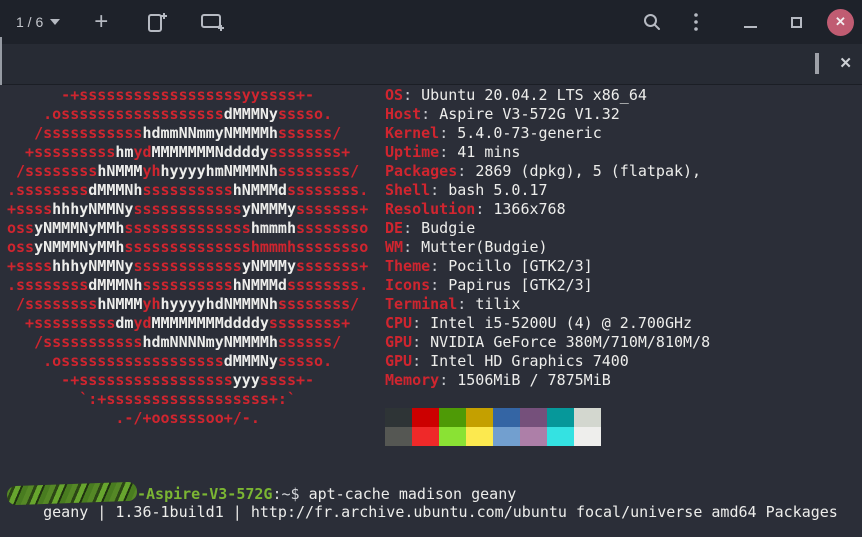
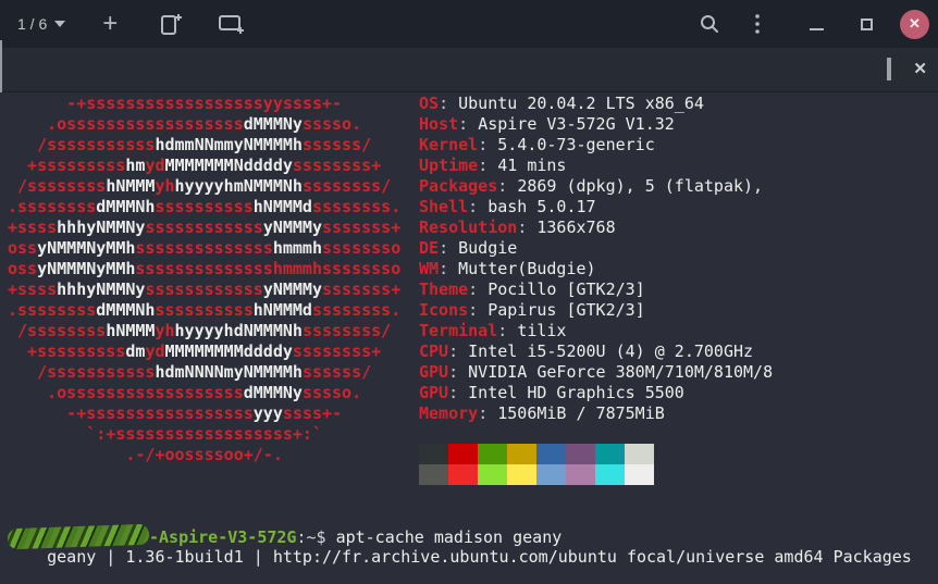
  1 / 6
  +
  ✕
  ✕
  -+ssssssssssssssssssyyssss+-
  .ossssssssssssssssssdMMMNysssso.
  /ssssssssssshdmmNNmmyNMMMMhssssss/
  +ssssssssshmydMMMMMMMNddddyssssssss+
  /sssssssshNMMMyhhyyyyhmNMMMNhssssssss/
  .ssssssssdMMMNhsssssssssshNMMMdssssssss.
  +sssshhhyNMMNyssssssssssssyNMMMysssssss+
  ossyNMMMNyMMhsssssssssssssshmmmhssssssso
  ossyNMMMNyMMhsssssssssssssshmmmhssssssso
  +sssshhhyNMMNyssssssssssssyNMMMysssssss+
  .ssssssssdMMMNhsssssssssshNMMMdssssssss.
  /sssssssshNMMMyhhyyyyhdNMMMNhssssssss/
  +sssssssssdmydMMMMMMMMddddyssssssss+
  /ssssssssssshdmNNNNmyNMMMMhssssss/
  .ossssssssssssssssssdMMMNysssso.
  -+sssssssssssssssssyyyssss+-
  `:+ssssssssssssssssss+:`
  .-/+oossssoo+/-.
  OS: Ubuntu 20.04.2 LTS x86_64
  Host: Aspire V3-572G V1.32
  Kernel: 5.4.0-73-generic
  Uptime: 41 mins
  Packages: 2869 (dpkg), 5 (flatpak),
  Shell: bash 5.0.17
  Resolution: 1366x768
  DE: Budgie
  WM: Mutter(Budgie)
  Theme: Pocillo [GTK2/3]
  Icons: Papirus [GTK2/3]
  Terminal: tilix
  CPU: Intel i5-5200U (4) @ 2.700GHz
  GPU: NVIDIA GeForce 380M/710M/810M/8
- GPU: Intel HD Graphics 7400
+ GPU: Intel HD Graphics 5500
  Memory: 1506MiB / 7875MiB
  -Aspire-V3-572G:~$ apt-cache madison geany
  geany | 1.36-1build1 | http://fr.archive.ubuntu.com/ubuntu focal/universe amd64 Packages
